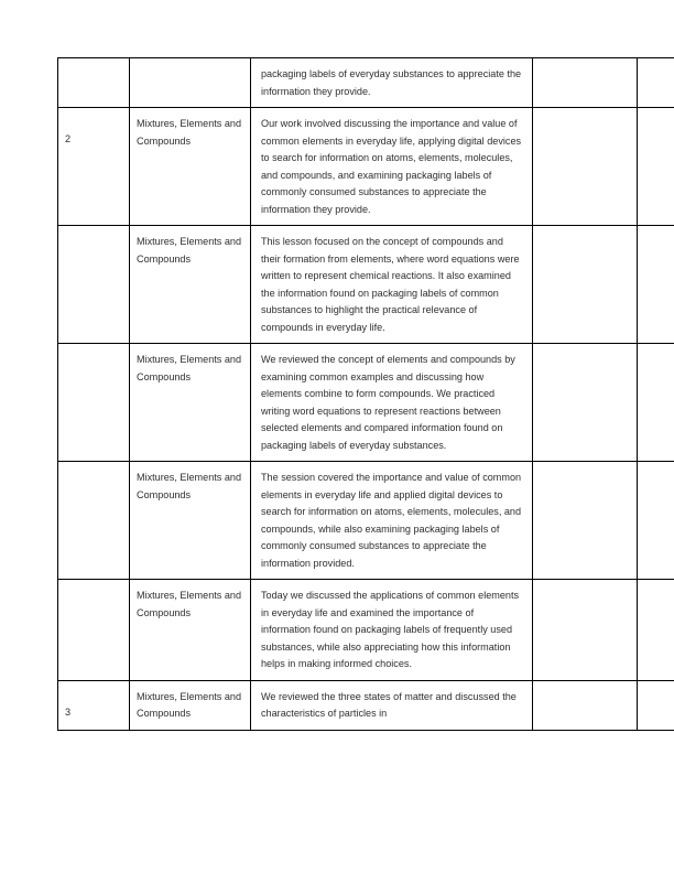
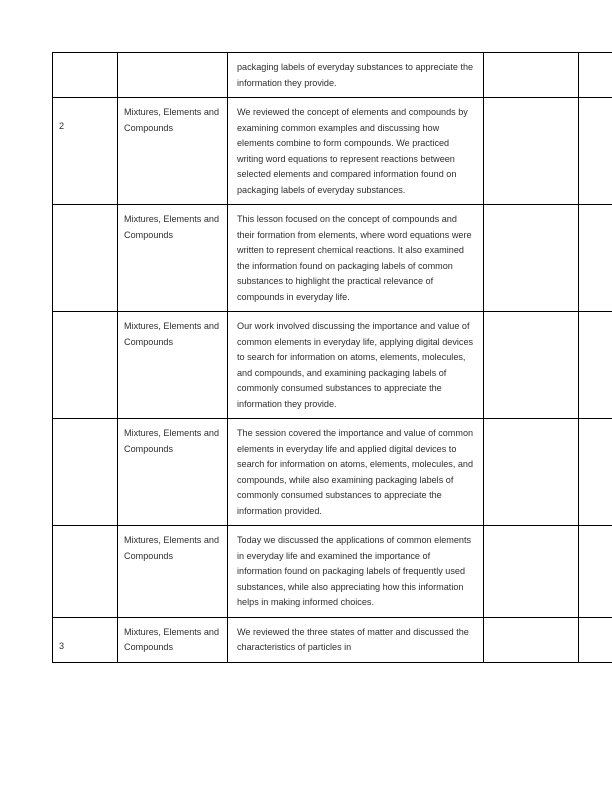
  		packaging labels of everyday substances to appreciate the information they provide.
- 2	Mixtures, Elements and Compounds	Our work involved discussing the importance and value of common elements in everyday life, applying digital devices to search for information on atoms, elements, molecules, and compounds, and examining packaging labels of commonly consumed substances to appreciate the information they provide.
+ 2	Mixtures, Elements and Compounds	We reviewed the concept of elements and compounds by examining common examples and discussing how elements combine to form compounds. We practiced writing word equations to represent reactions between selected elements and compared information found on packaging labels of everyday substances.
  	Mixtures, Elements and Compounds	This lesson focused on the concept of compounds and their formation from elements, where word equations were written to represent chemical reactions. It also examined the information found on packaging labels of common substances to highlight the practical relevance of compounds in everyday life.
- 	Mixtures, Elements and Compounds	We reviewed the concept of elements and compounds by examining common examples and discussing how elements combine to form compounds. We practiced writing word equations to represent reactions between selected elements and compared information found on packaging labels of everyday substances.
+ 	Mixtures, Elements and Compounds	Our work involved discussing the importance and value of common elements in everyday life, applying digital devices to search for information on atoms, elements, molecules, and compounds, and examining packaging labels of commonly consumed substances to appreciate the information they provide.
  	Mixtures, Elements and Compounds	The session covered the importance and value of common elements in everyday life and applied digital devices to search for information on atoms, elements, molecules, and compounds, while also examining packaging labels of commonly consumed substances to appreciate the information provided.
  	Mixtures, Elements and Compounds	Today we discussed the applications of common elements in everyday life and examined the importance of information found on packaging labels of frequently used substances, while also appreciating how this information helps in making informed choices.
  3	Mixtures, Elements and Compounds	We reviewed the three states of matter and discussed the characteristics of particles in
